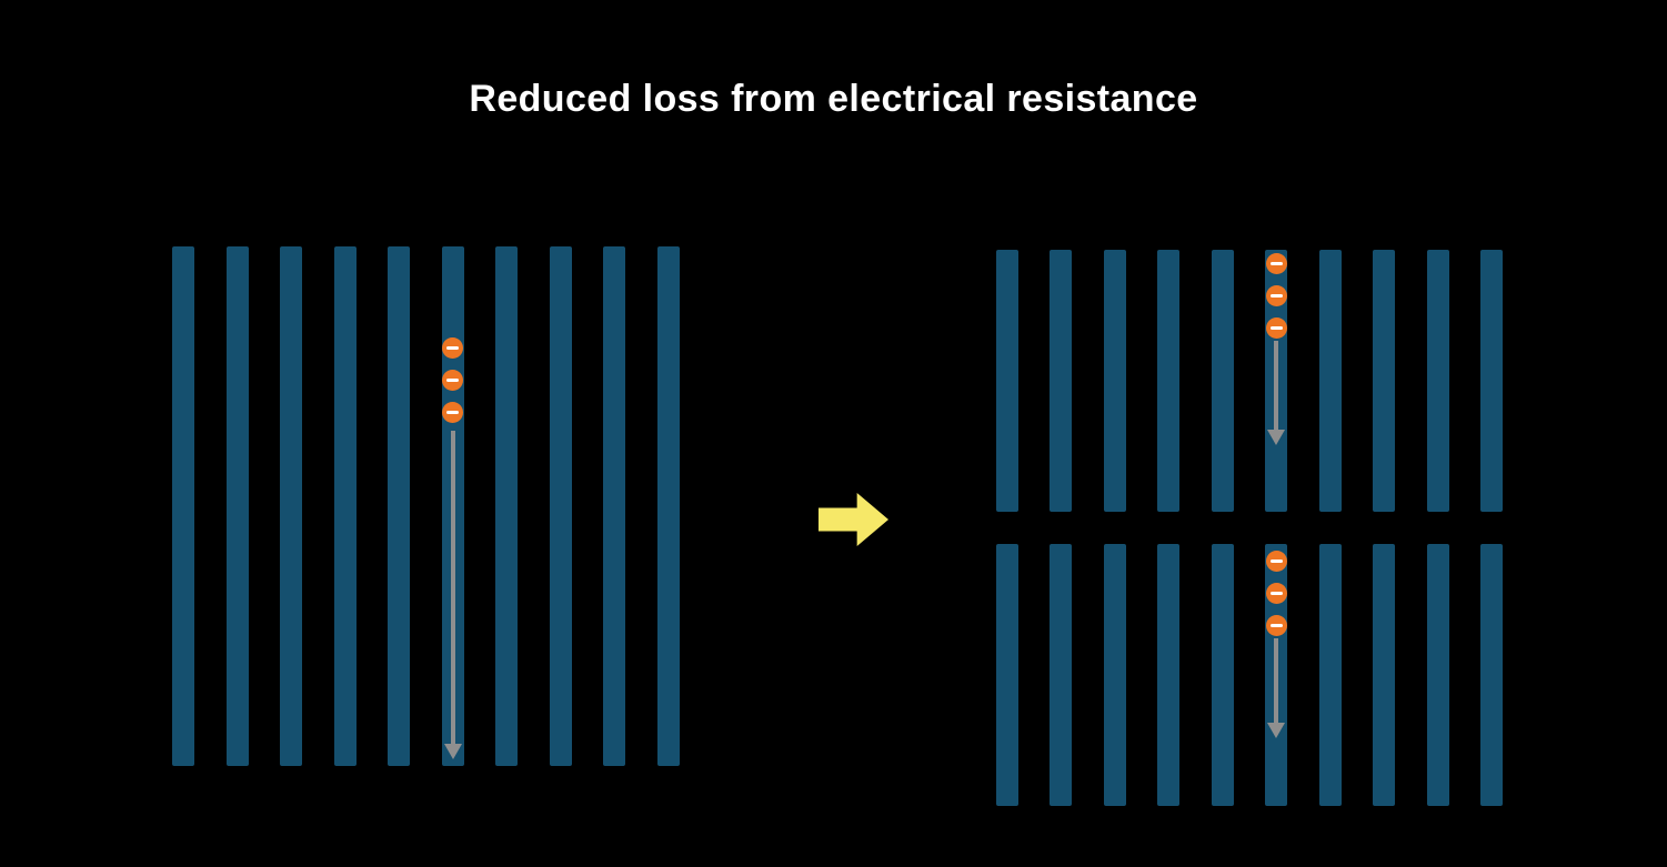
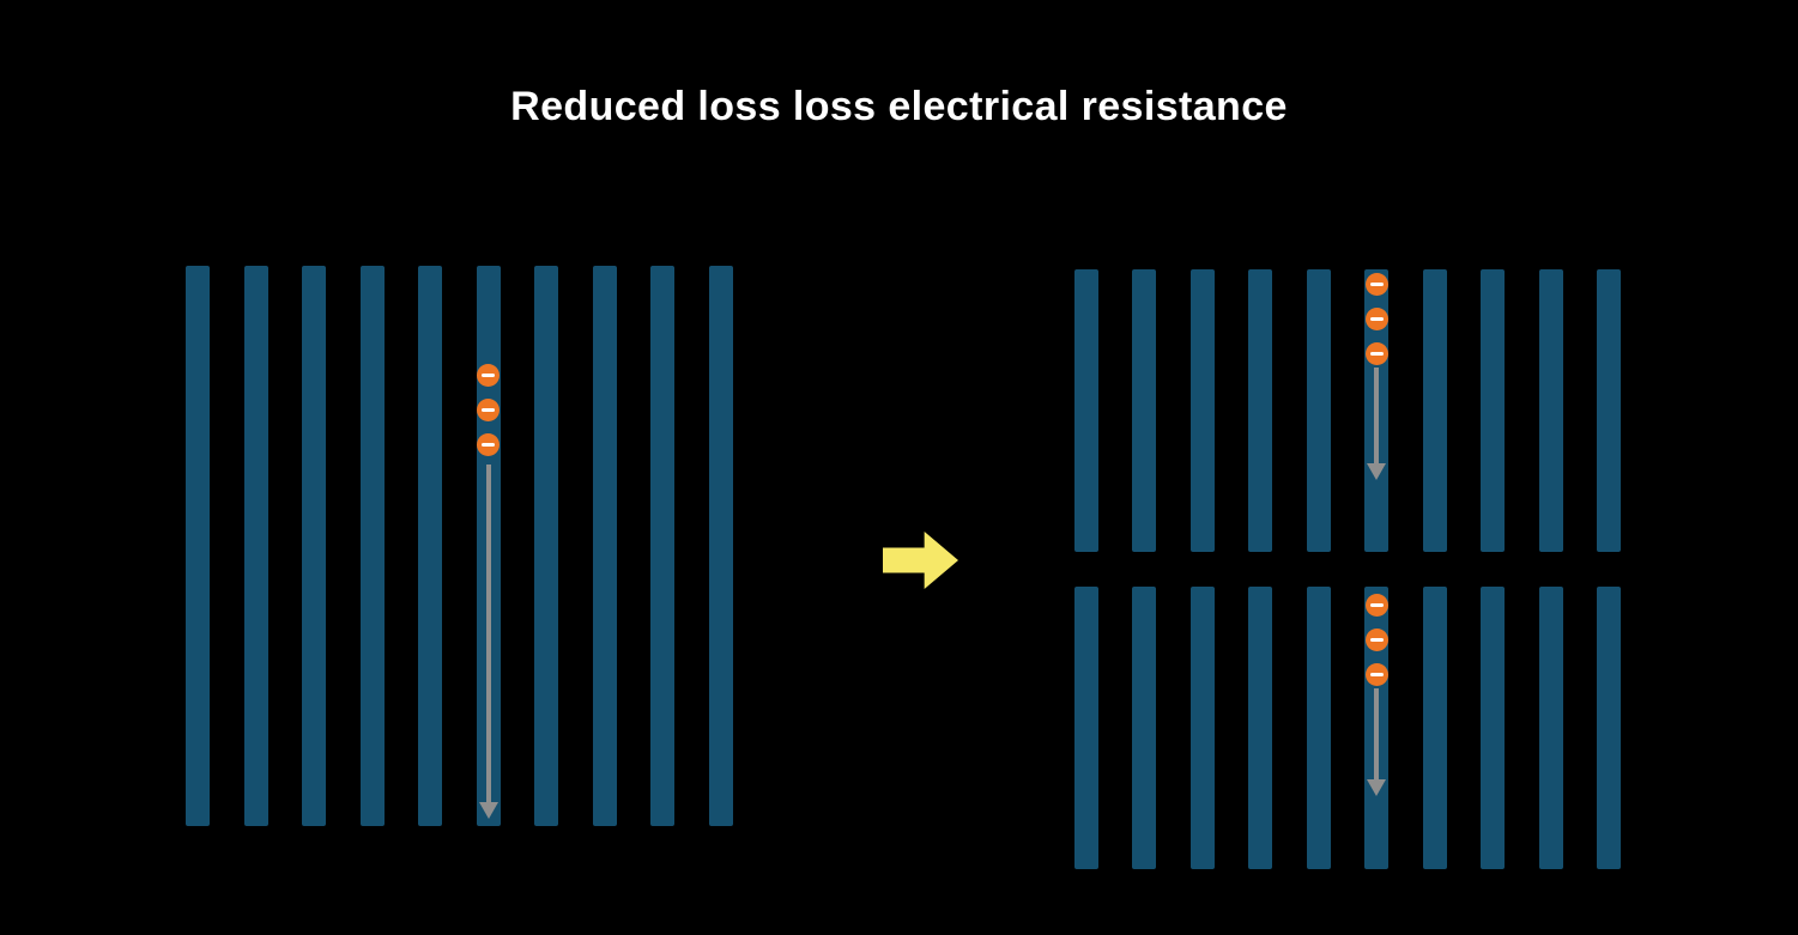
- Reduced loss from electrical resistance
+ Reduced loss loss electrical resistance
